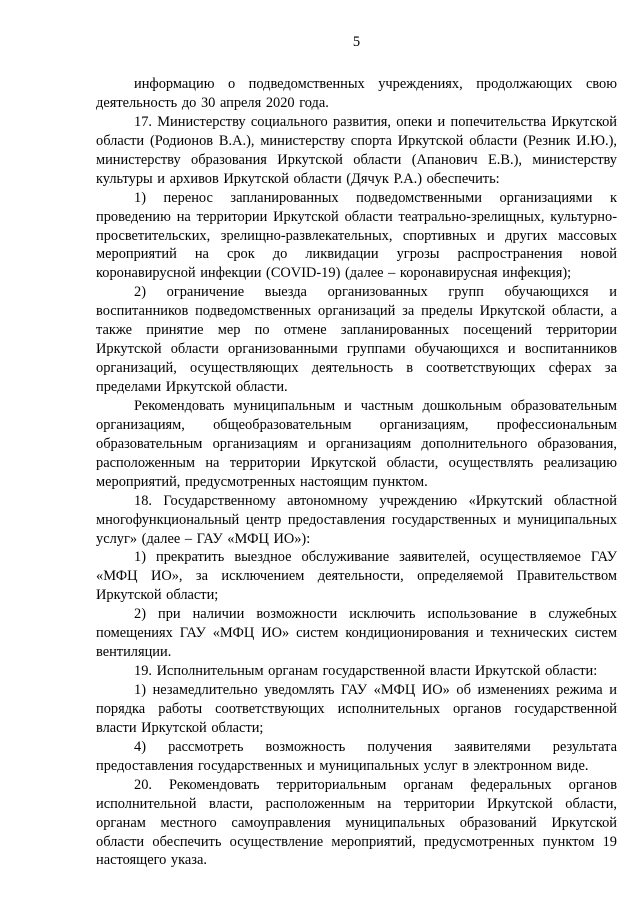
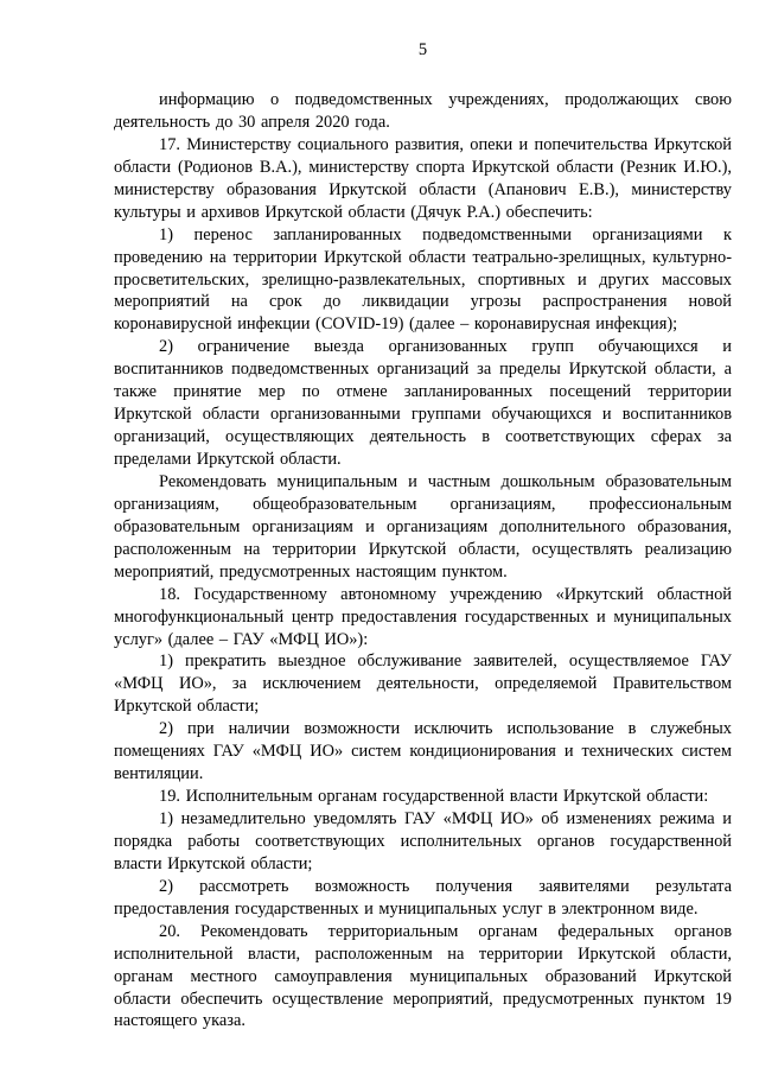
  5
  информацию о подведомственных учреждениях, продолжающих свою деятельность до 30 апреля 2020 года.
  17. Министерству социального развития, опеки и попечительства Иркутской области (Родионов В.А.), министерству спорта Иркутской области (Резник И.Ю.), министерству образования Иркутской области (Апанович Е.В.), министерству культуры и архивов Иркутской области (Дячук Р.А.) обеспечить:
  1) перенос запланированных подведомственными организациями к проведению на территории Иркутской области театрально-зрелищных, культурно-просветительских, зрелищно-развлекательных, спортивных и других массовых мероприятий на срок до ликвидации угрозы распространения новой коронавирусной инфекции (COVID-19) (далее – коронавирусная инфекция);
  2) ограничение выезда организованных групп обучающихся и воспитанников подведомственных организаций за пределы Иркутской области, а также принятие мер по отмене запланированных посещений территории Иркутской области организованными группами обучающихся и воспитанников организаций, осуществляющих деятельность в соответствующих сферах за пределами Иркутской области.
  Рекомендовать муниципальным и частным дошкольным образовательным организациям, общеобразовательным организациям, профессиональным образовательным организациям и организациям дополнительного образования, расположенным на территории Иркутской области, осуществлять реализацию мероприятий, предусмотренных настоящим пунктом.
  18. Государственному автономному учреждению «Иркутский областной многофункциональный центр предоставления государственных и муниципальных услуг» (далее – ГАУ «МФЦ ИО»):
  1) прекратить выездное обслуживание заявителей, осуществляемое ГАУ «МФЦ ИО», за исключением деятельности, определяемой Правительством Иркутской области;
  2) при наличии возможности исключить использование в служебных помещениях ГАУ «МФЦ ИО» систем кондиционирования и технических систем вентиляции.
  19. Исполнительным органам государственной власти Иркутской области:
  1) незамедлительно уведомлять ГАУ «МФЦ ИО» об изменениях режима и порядка работы соответствующих исполнительных органов государственной власти Иркутской области;
- 4) рассмотреть возможность получения заявителями результата предоставления государственных и муниципальных услуг в электронном виде.
+ 2) рассмотреть возможность получения заявителями результата предоставления государственных и муниципальных услуг в электронном виде.
  20. Рекомендовать территориальным органам федеральных органов исполнительной власти, расположенным на территории Иркутской области, органам местного самоуправления муниципальных образований Иркутской области обеспечить осуществление мероприятий, предусмотренных пунктом 19 настоящего указа.
